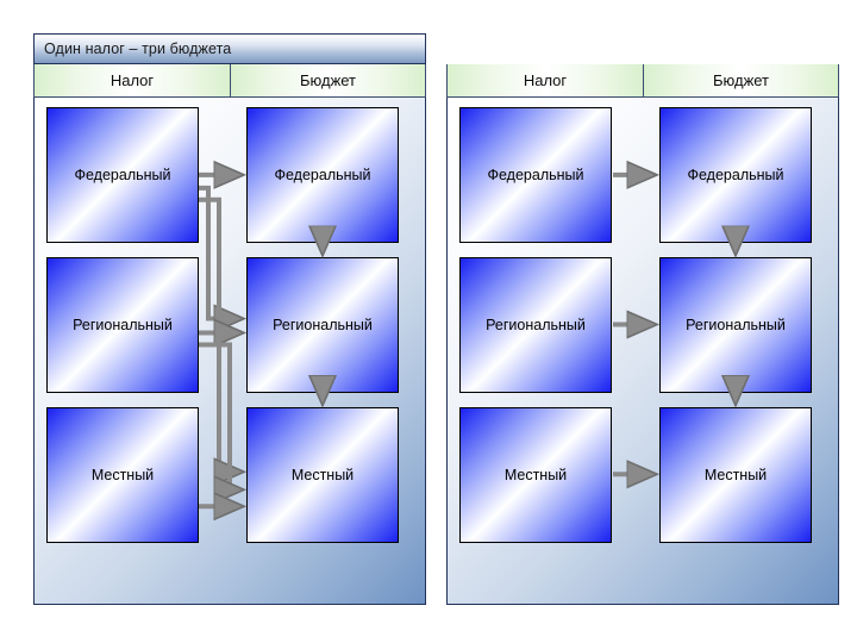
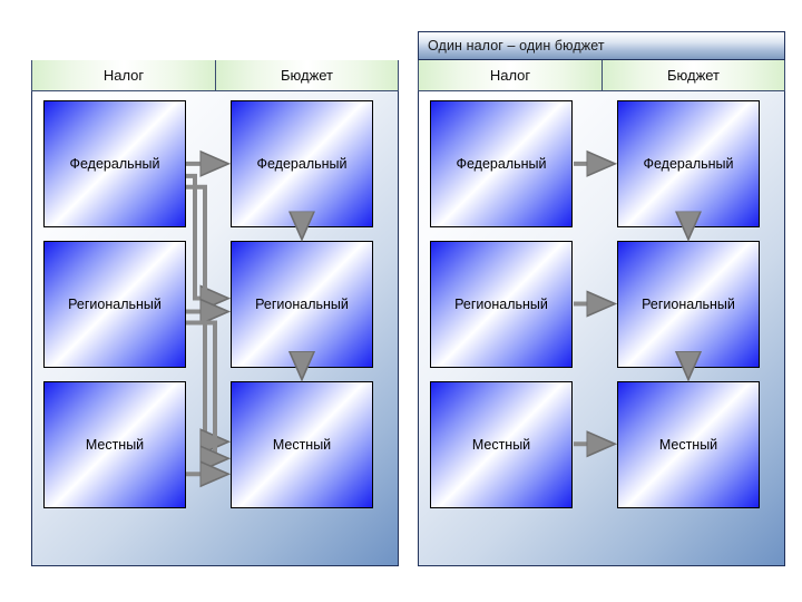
- Один налог – три бюджета
  Налог
  Бюджет
  Федеральный
  Региональный
  Местный
  Федеральный
  Региональный
  Местный
+ Один налог – один бюджет
  Налог
  Бюджет
  Федеральный
  Региональный
  Местный
  Федеральный
  Региональный
  Местный
